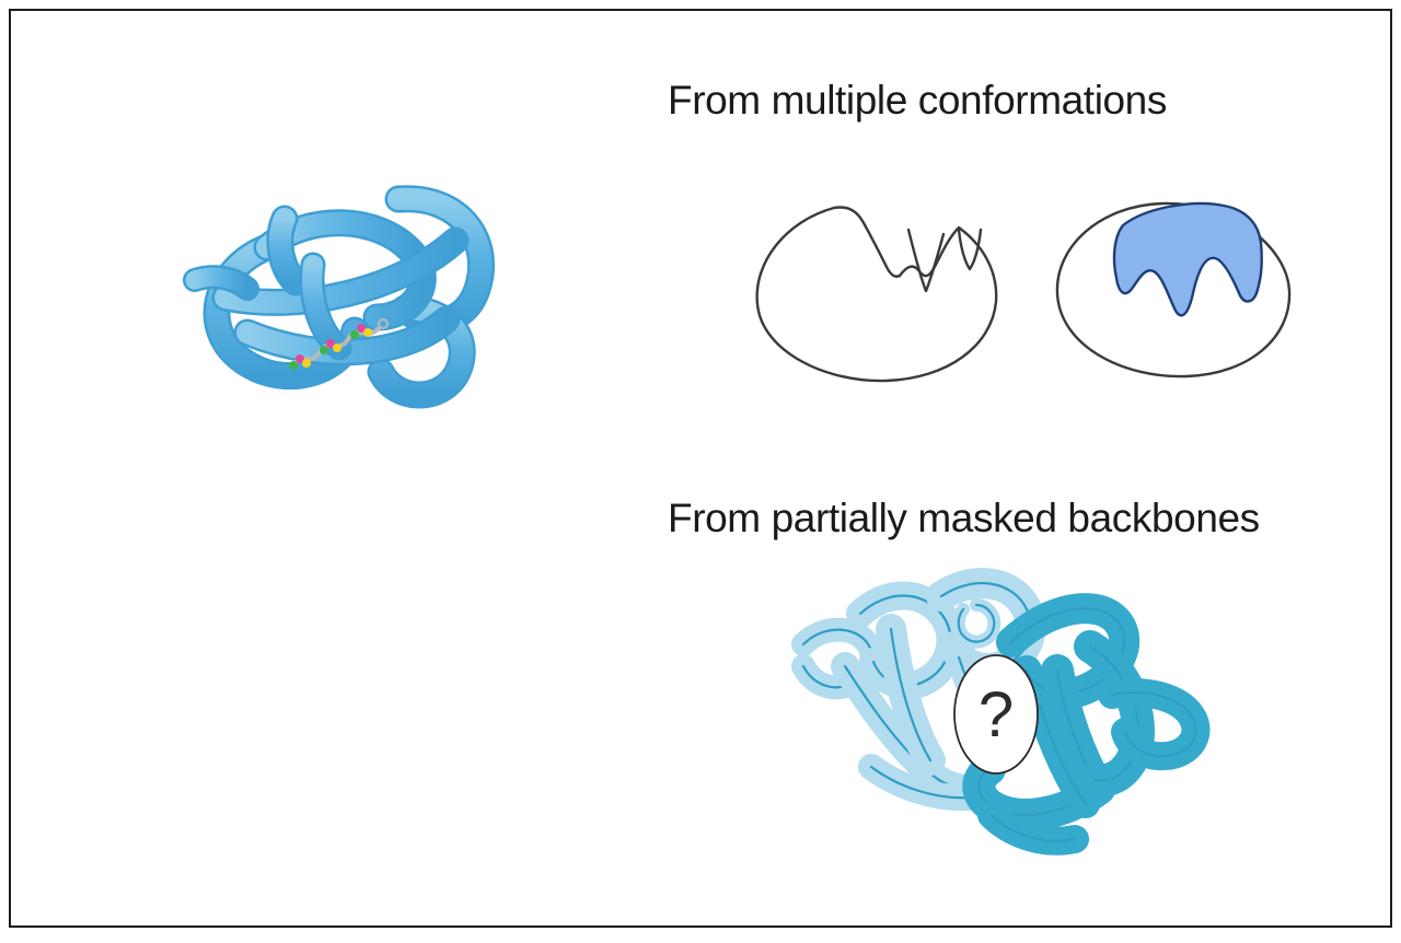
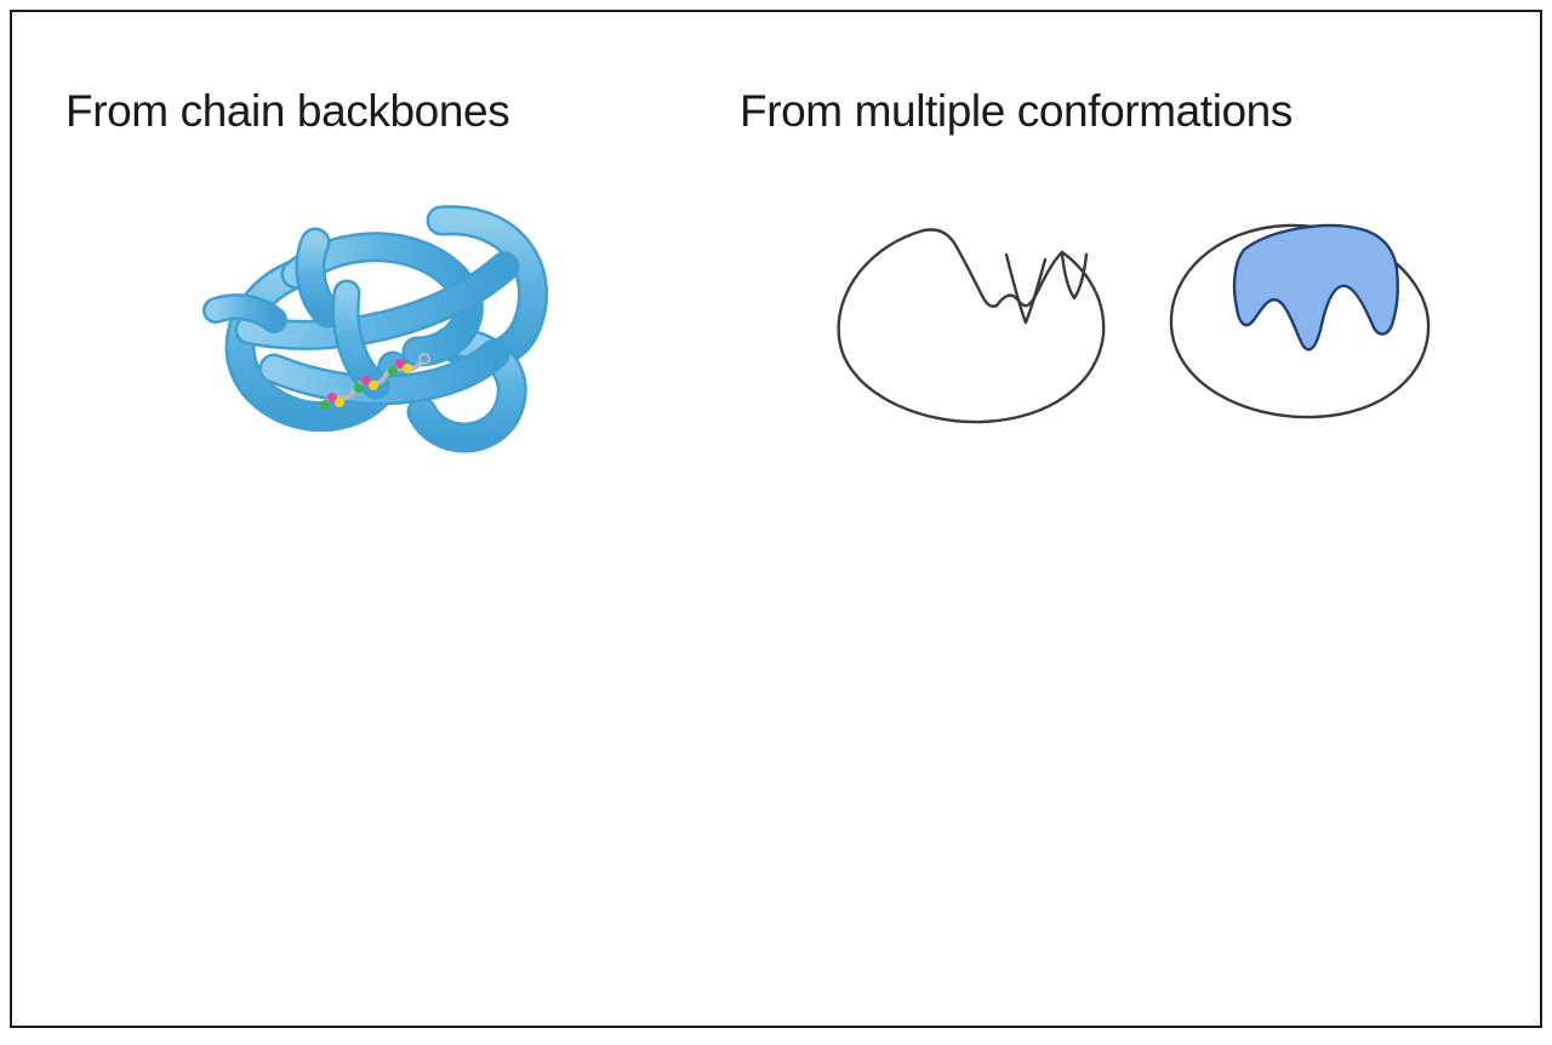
+ From chain backbones
  From multiple conformations
- From partially masked backbones
- ?
